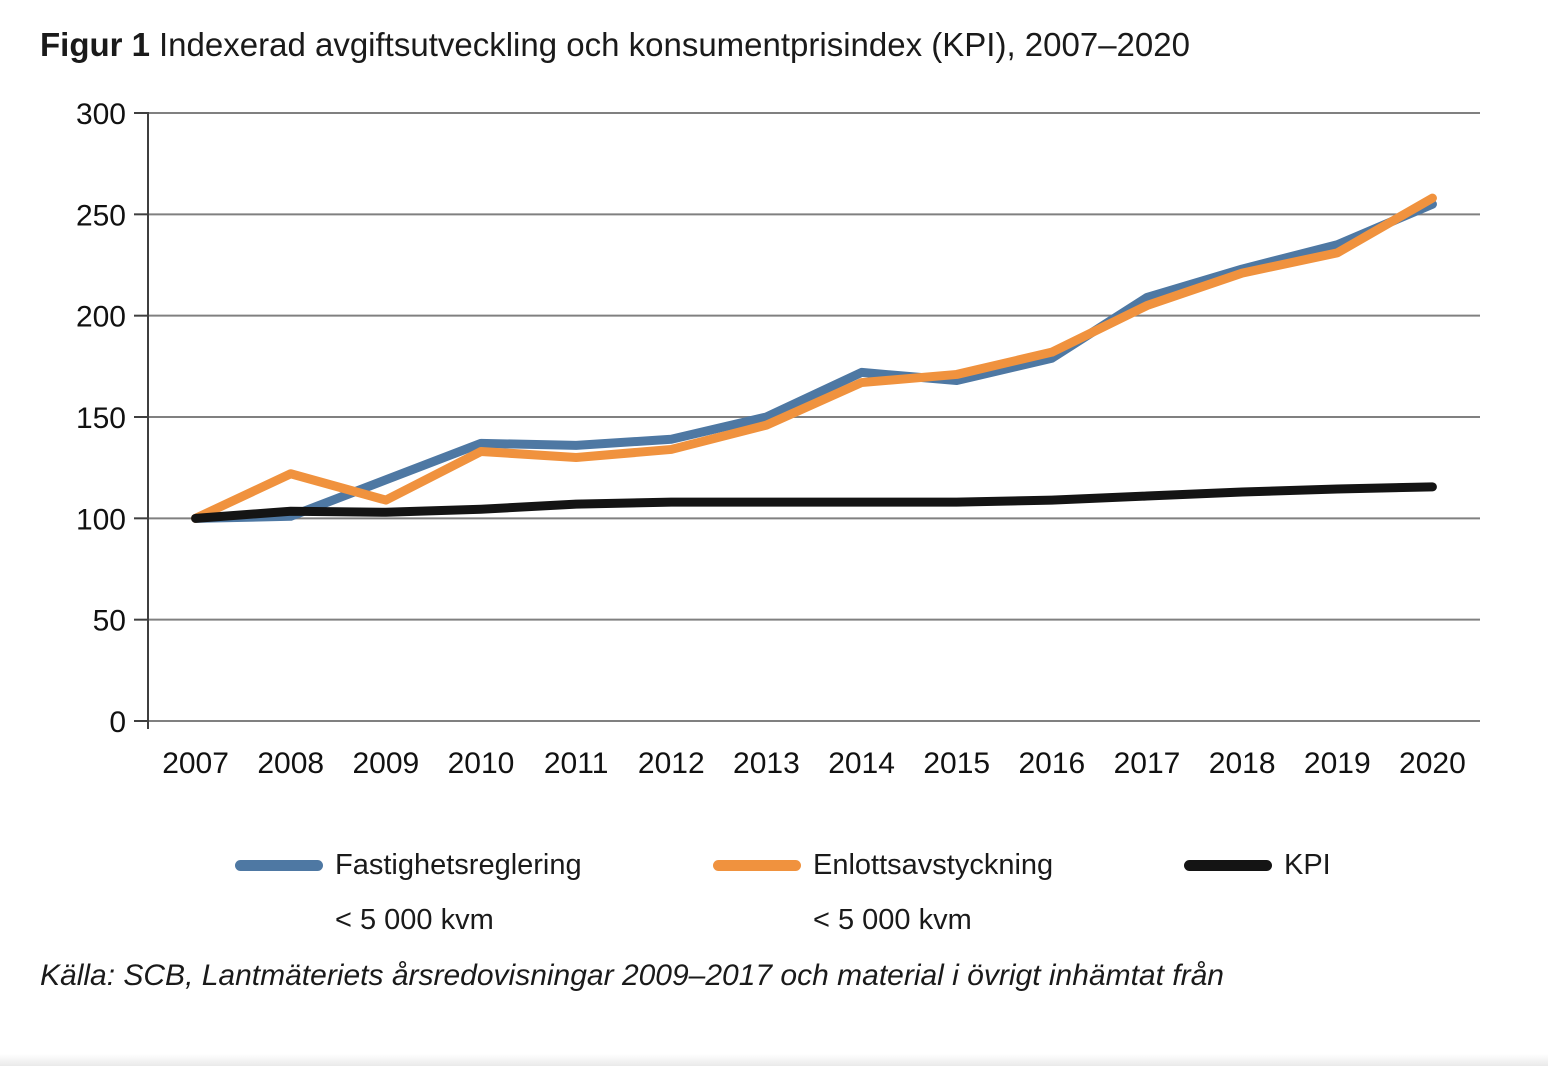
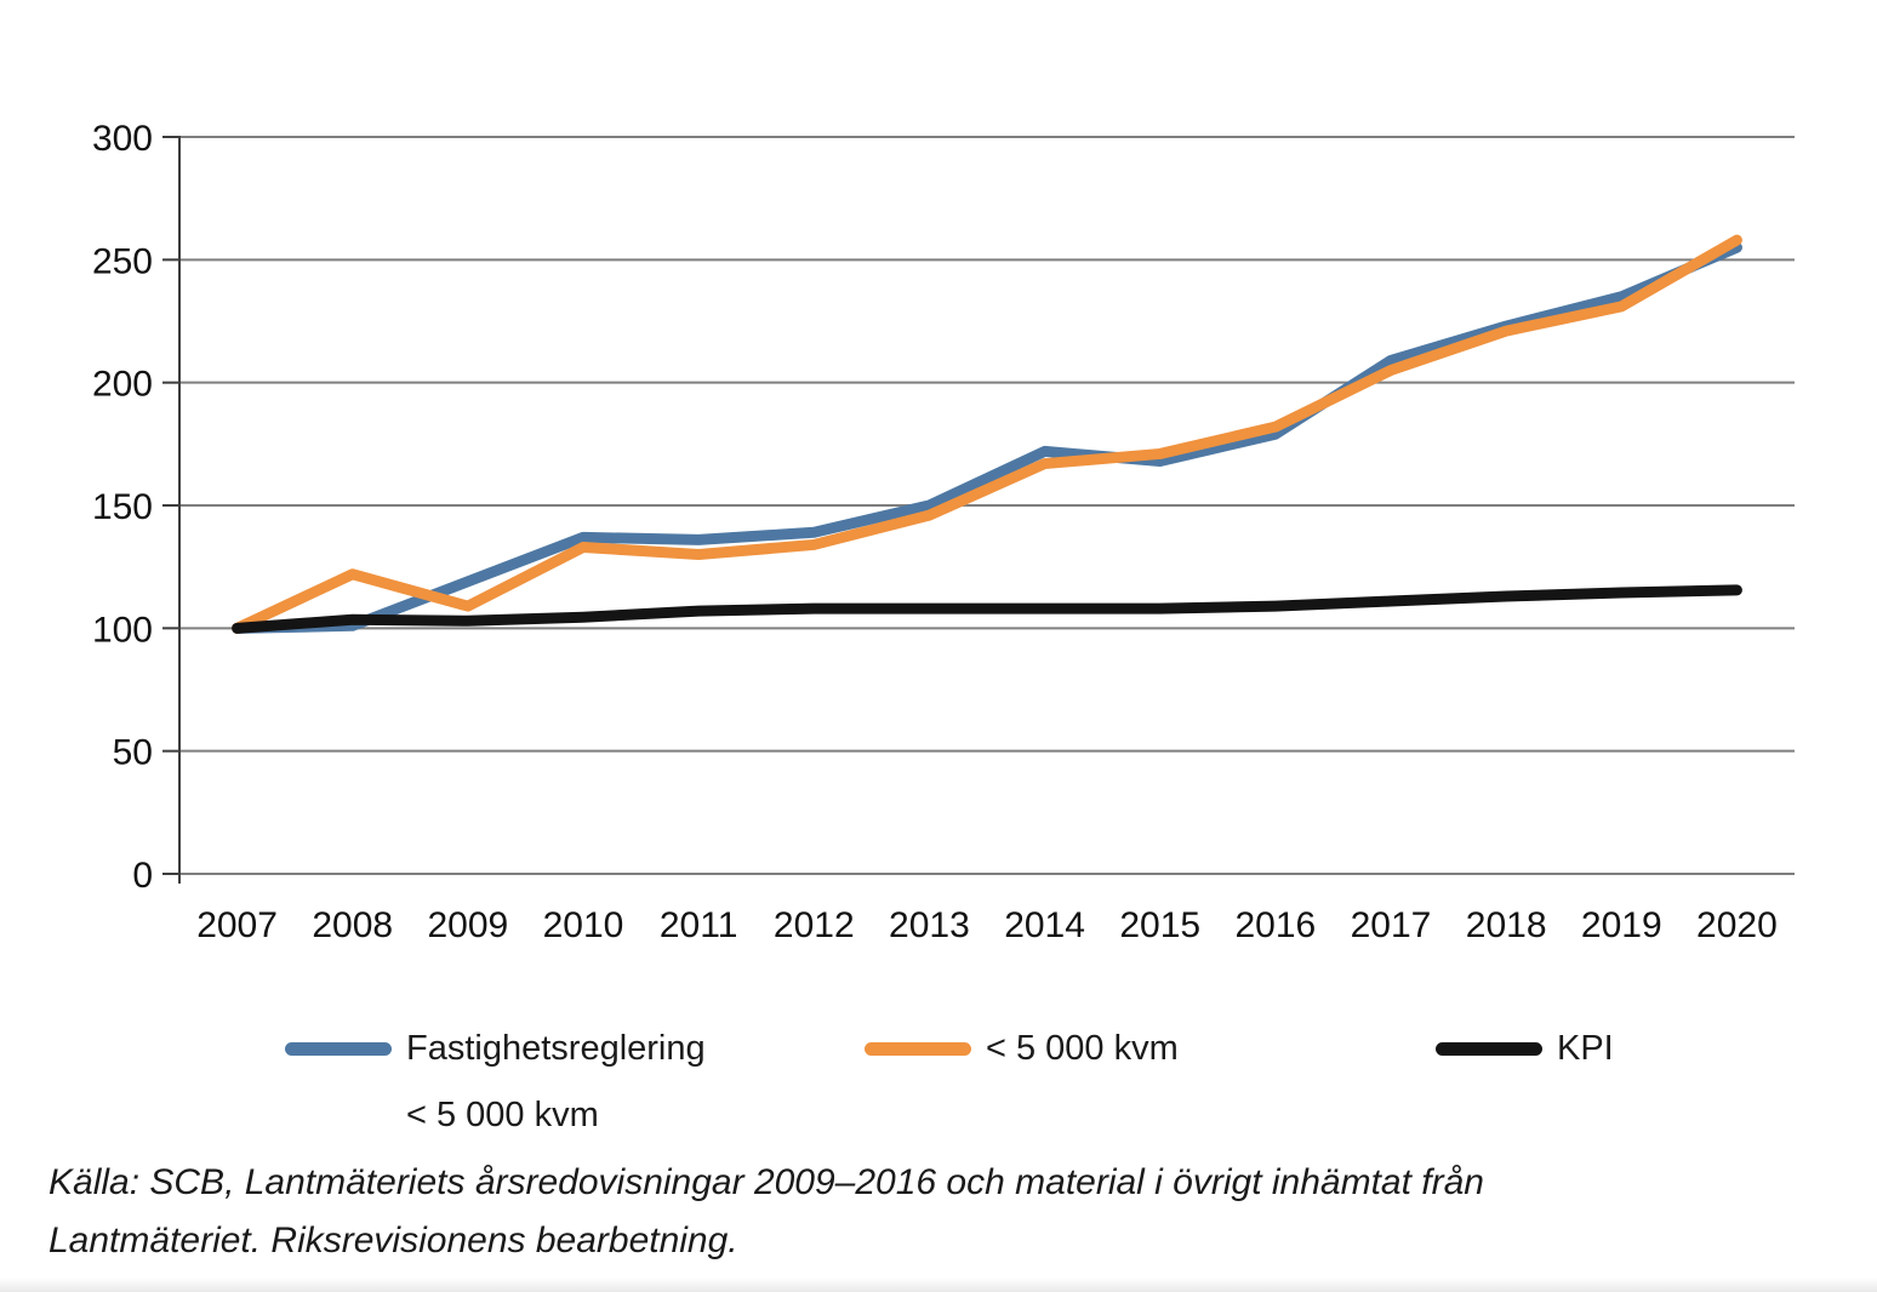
- Figur 1 Indexerad avgiftsutveckling och konsumentprisindex (KPI), 2007–2020
  0
  50
  100
  150
  200
  250
  300
  2007
  2008
  2009
  2010
  2011
  2012
  2013
  2014
  2015
  2016
  2017
  2018
  2019
  2020
  Fastighetsreglering
  < 5 000 kvm
- Enlottsavstyckning
  < 5 000 kvm
  KPI
- Källa: SCB, Lantmäteriets årsredovisningar 2009–2017 och material i övrigt inhämtat från
+ Källa: SCB, Lantmäteriets årsredovisningar 2009–2016 och material i övrigt inhämtat från
+ Lantmäteriet. Riksrevisionens bearbetning.
